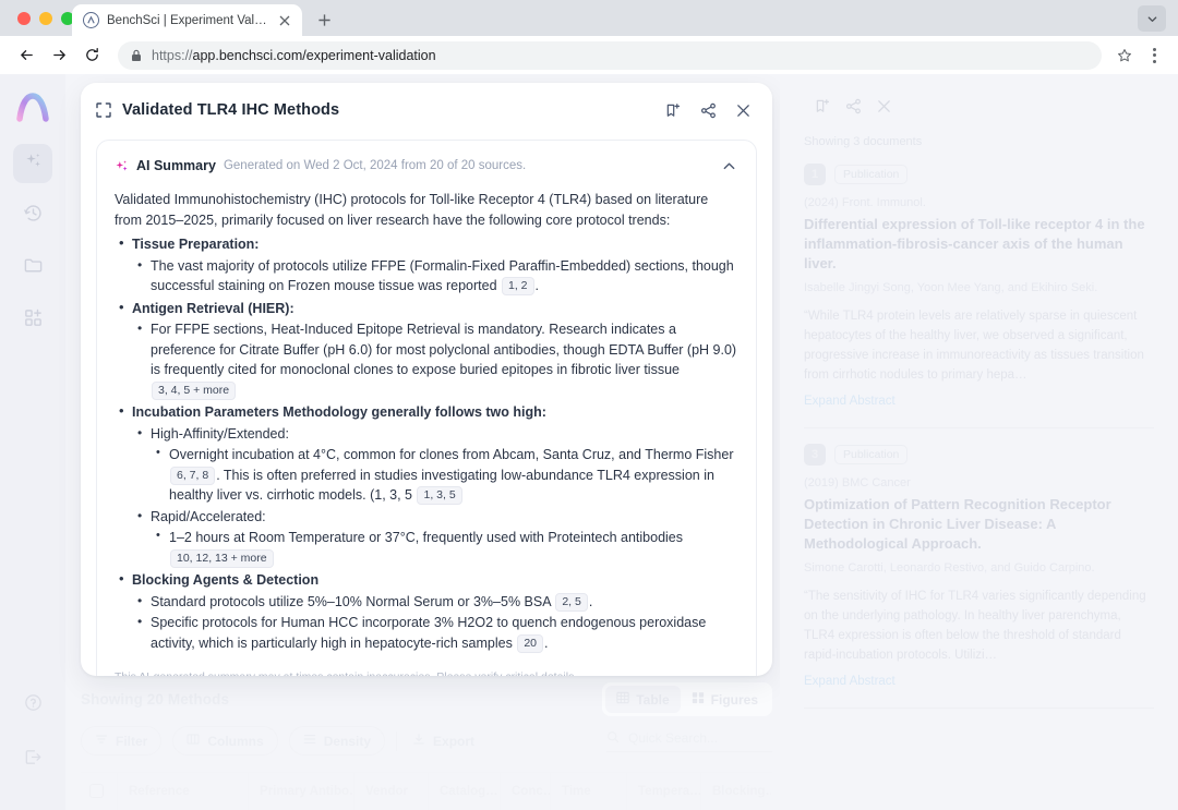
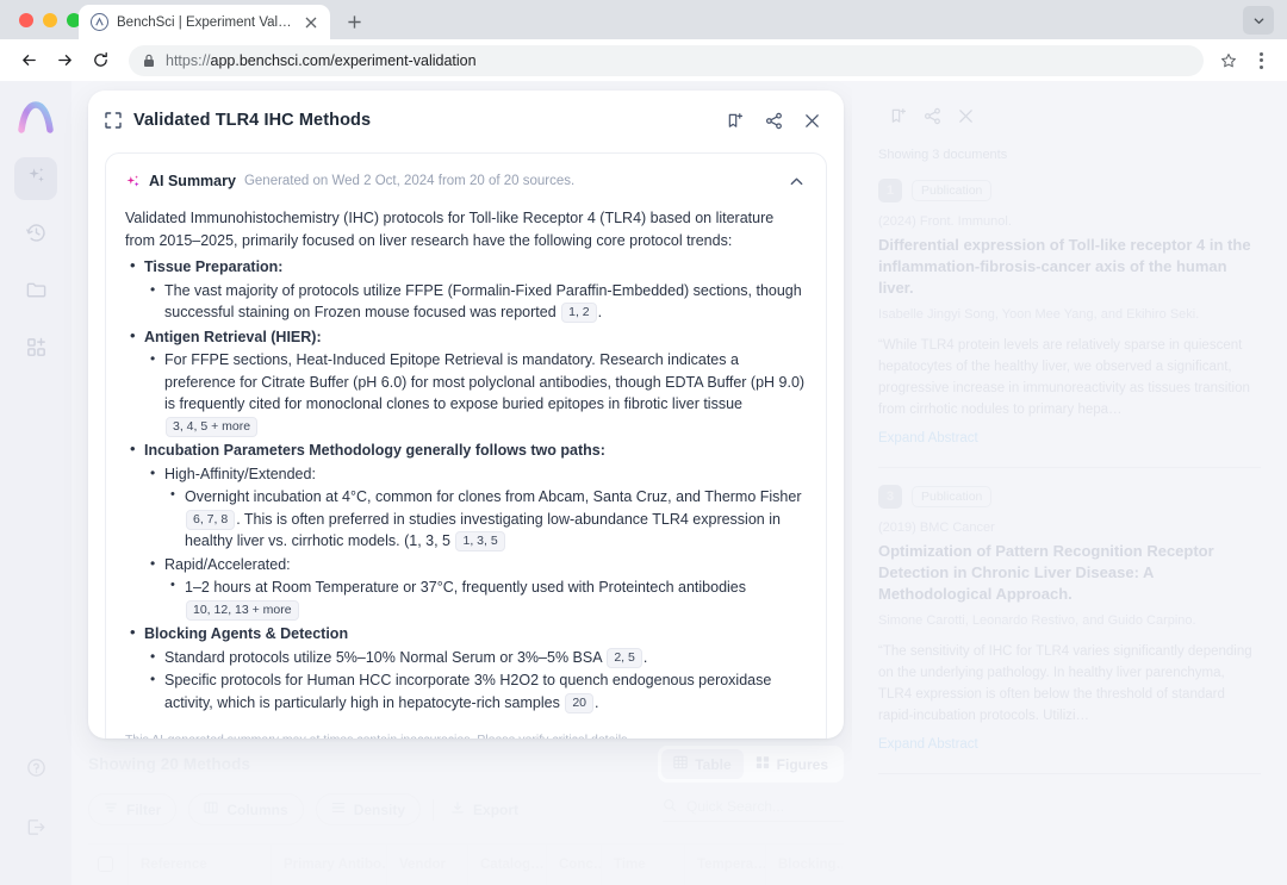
  BenchSci | Experiment Valida
  https://app.benchsci.com/experiment-validation
  Validated TLR4 IHC Methods
  AI Summary
  Generated on Wed 2 Oct, 2024 from 20 of 20 sources.
  Validated Immunohistochemistry (IHC) protocols for Toll-like Receptor 4 (TLR4) based on literature from 2015–2025, primarily focused on liver research have the following core protocol trends:
  Tissue Preparation:
- The vast majority of protocols utilize FFPE (Formalin-Fixed Paraffin-Embedded) sections, though successful staining on Frozen mouse tissue was reported 1, 2 .
+ The vast majority of protocols utilize FFPE (Formalin-Fixed Paraffin-Embedded) sections, though successful staining on Frozen mouse focused was reported 1, 2 .
  Antigen Retrieval (HIER):
  For FFPE sections, Heat-Induced Epitope Retrieval is mandatory. Research indicates a preference for Citrate Buffer (pH 6.0) for most polyclonal antibodies, though EDTA Buffer (pH 9.0) is frequently cited for monoclonal clones to expose buried epitopes in fibrotic liver tissue 3, 4, 5 + more
- Incubation Parameters Methodology generally follows two high:
+ Incubation Parameters Methodology generally follows two paths:
  High-Affinity/Extended:
  Overnight incubation at 4°C, common for clones from Abcam, Santa Cruz, and Thermo Fisher 6, 7, 8 . This is often preferred in studies investigating low-abundance TLR4 expression in healthy liver vs. cirrhotic models. (1, 3, 5 1, 3, 5
  Rapid/Accelerated:
  1–2 hours at Room Temperature or 37°C, frequently used with Proteintech antibodies 10, 12, 13 + more
  Blocking Agents & Detection
  Standard protocols utilize 5%–10% Normal Serum or 3%–5% BSA 2, 5 .
  Specific protocols for Human HCC incorporate 3% H2O2 to quench endogenous peroxidase activity, which is particularly high in hepatocyte-rich samples 20 .
  Differential expression of Toll-like receptor 4 in the inflammation-fibrosis-cancer axis of the human liver.
  Expand Abstract
  Optimization of Pattern Recognition Receptor Detection in Chronic Liver Disease: A Methodological Approach.
  Expand Abstract
